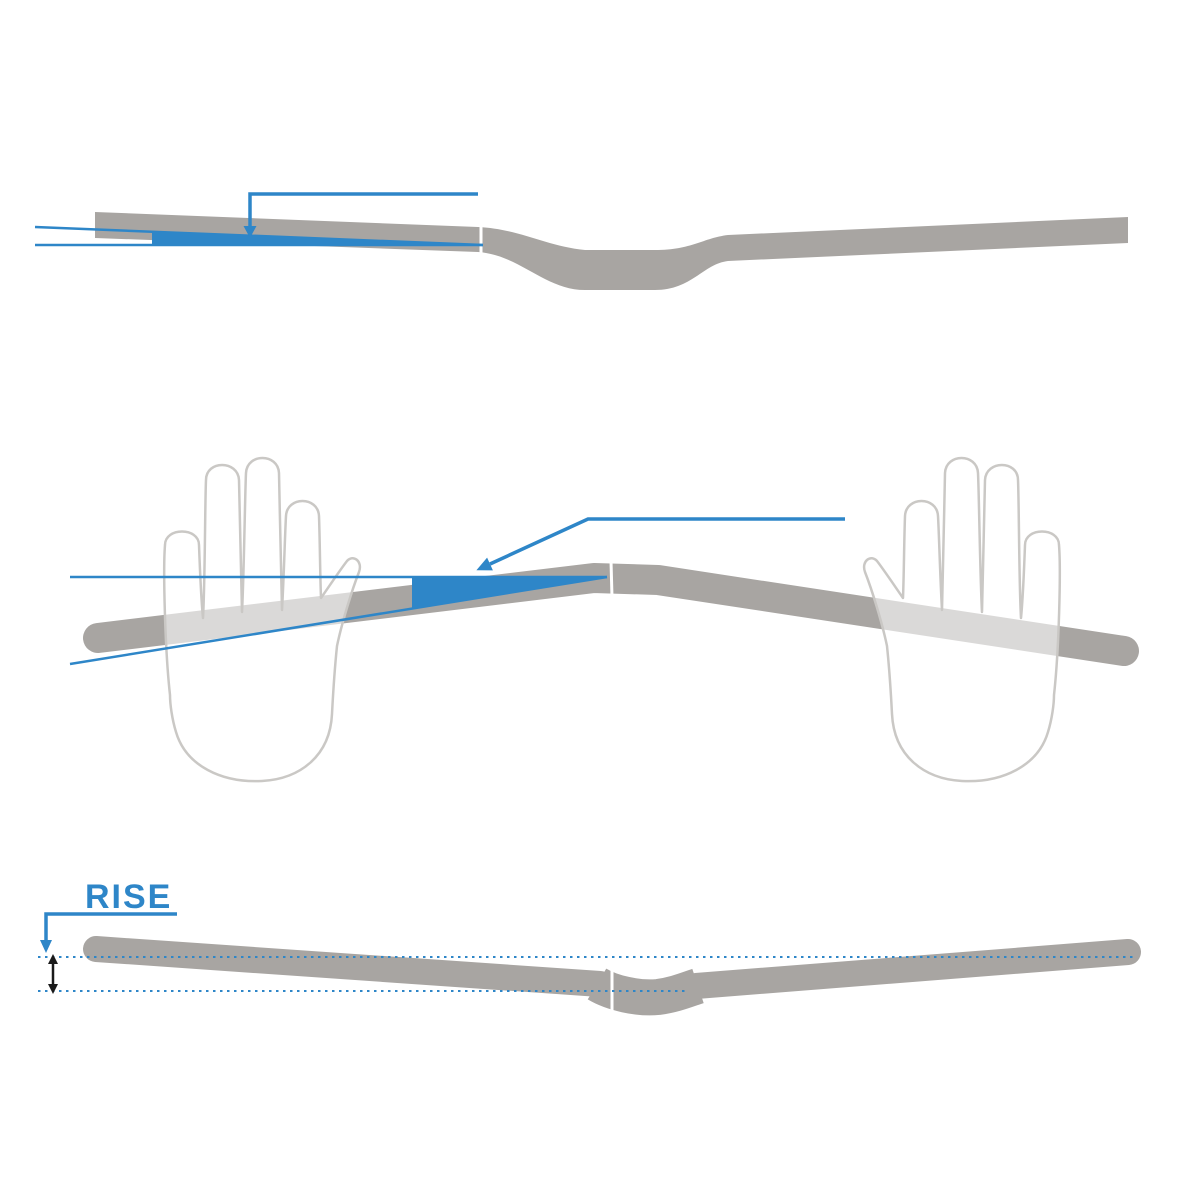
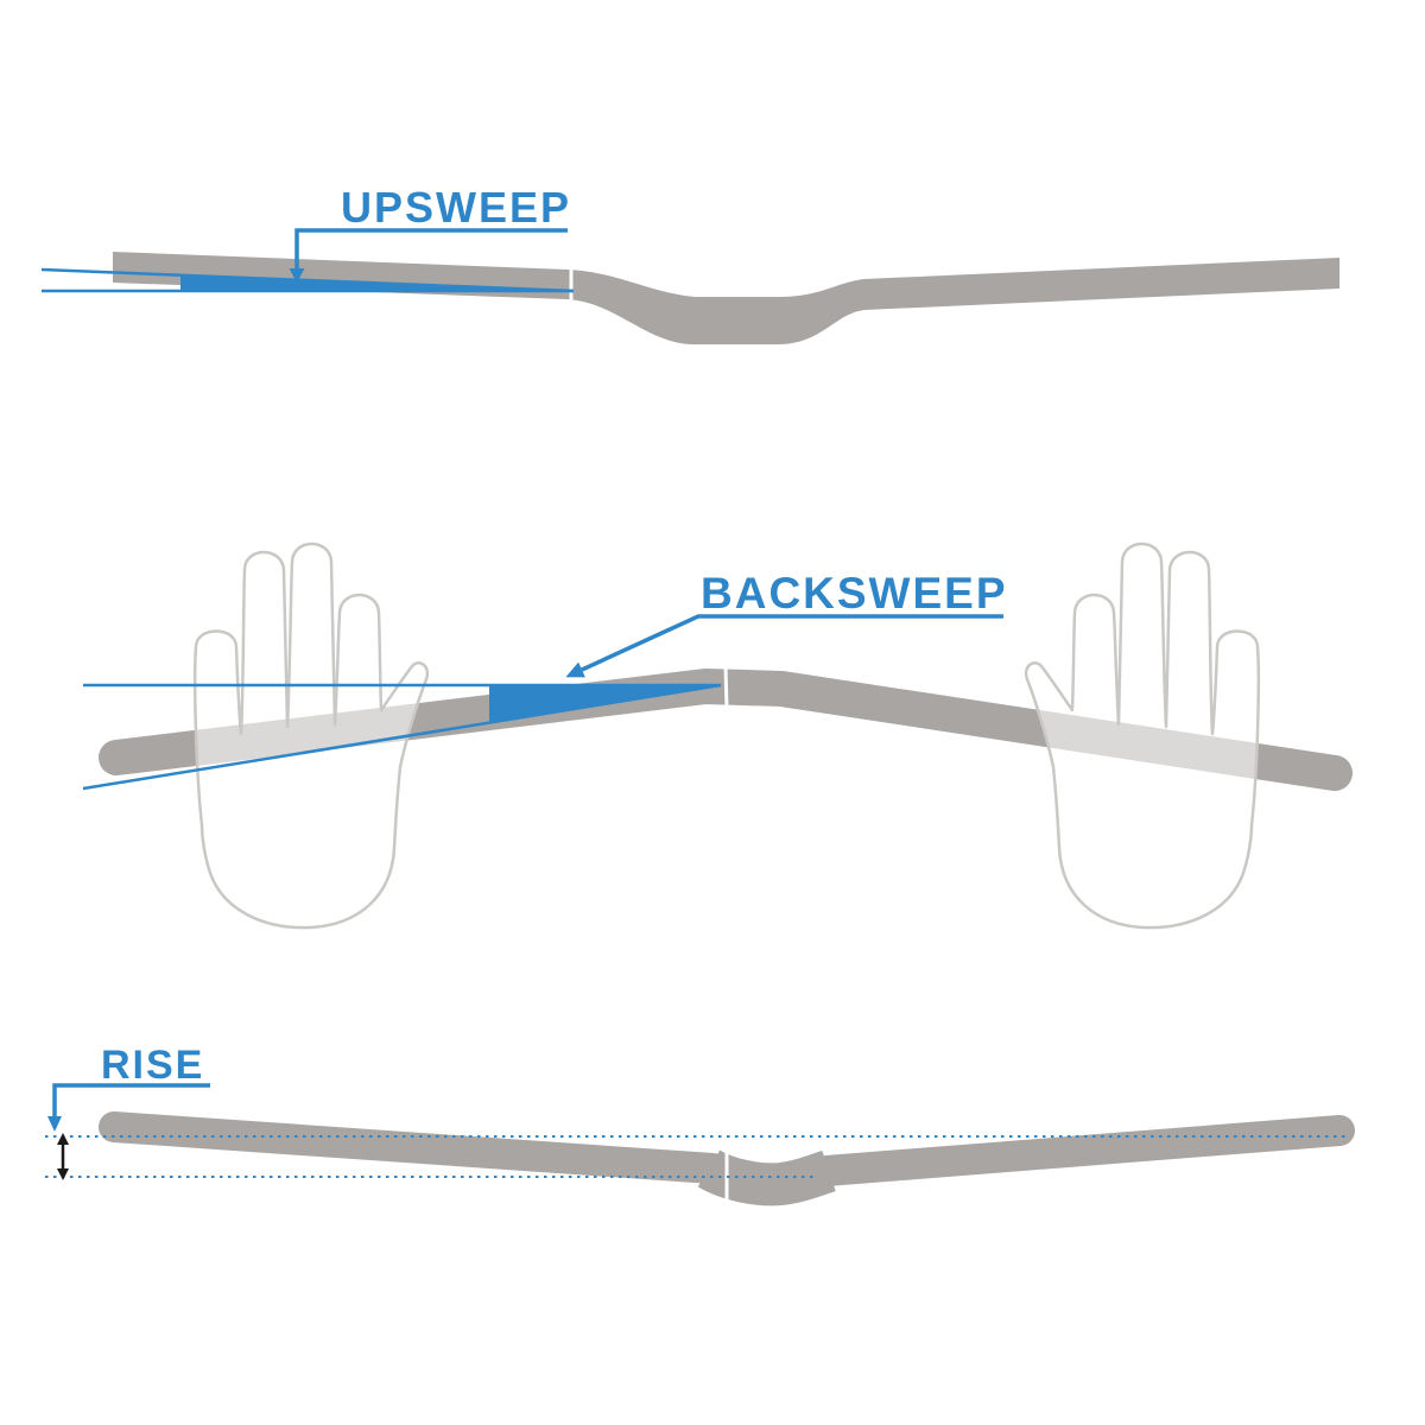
+ UPSWEEP
+ BACKSWEEP
  RISE
